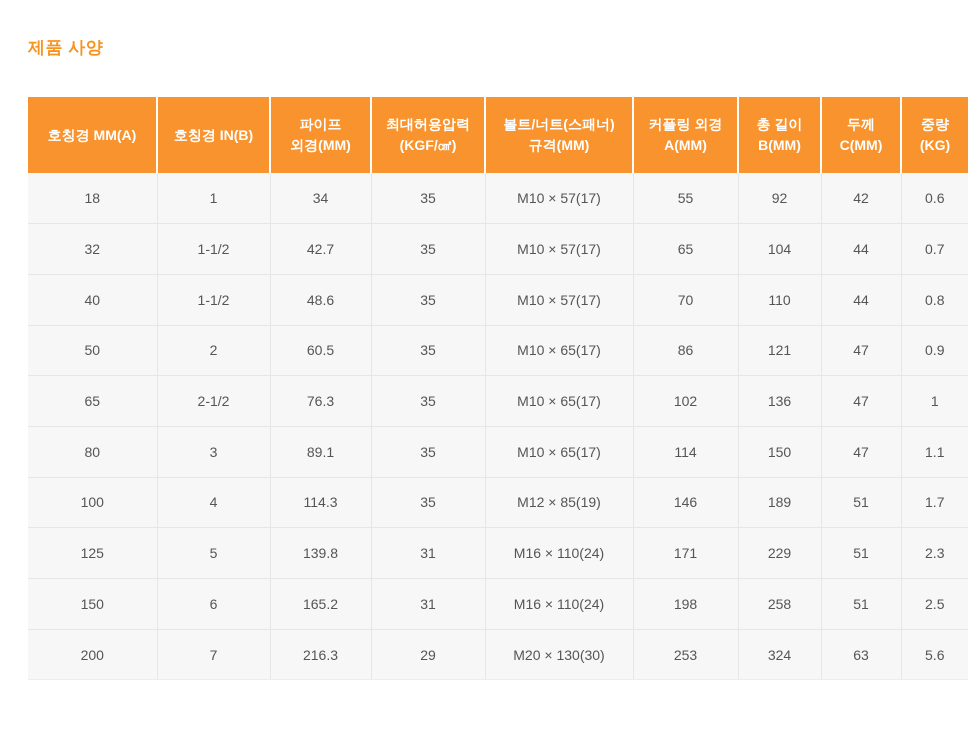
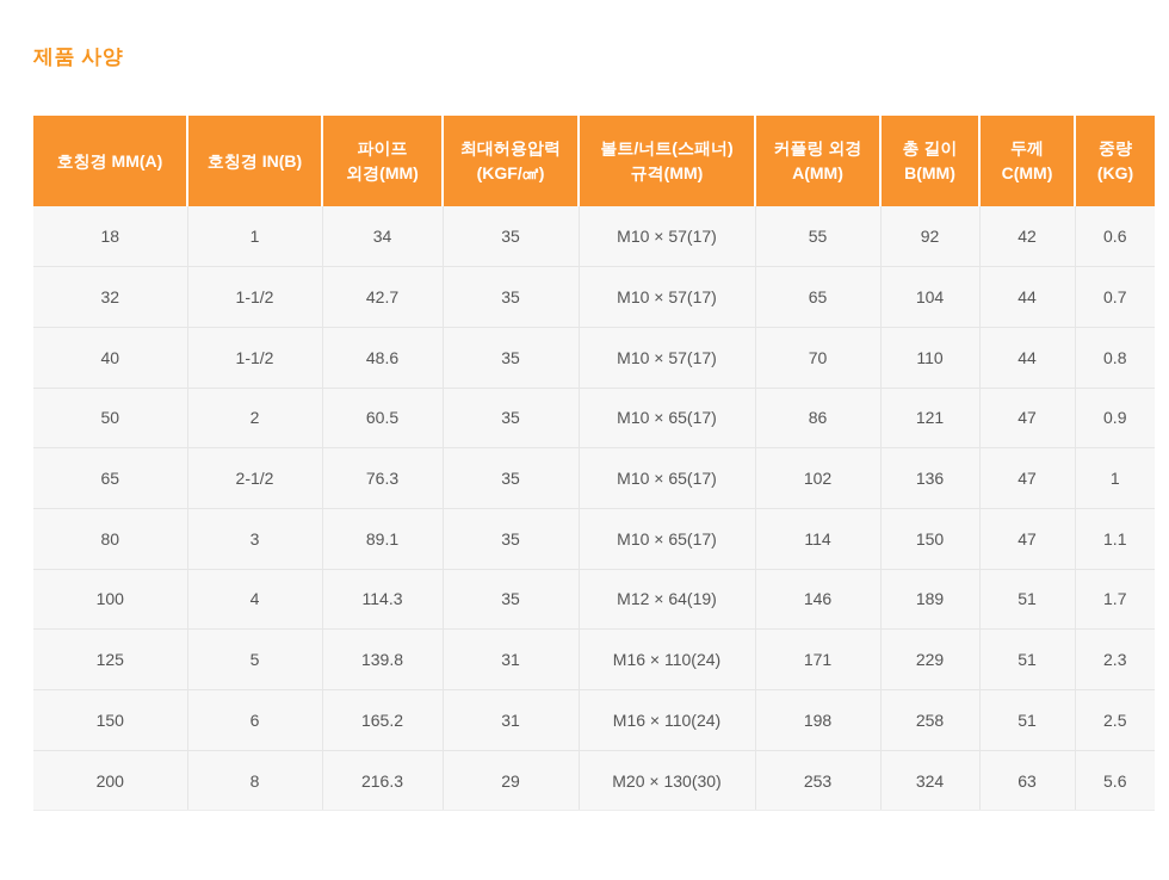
  제품 사양
  호칭경 MM(A)	호칭경 IN(B)	파이프외경(MM)	최대허용압력(KGF/㎠)	볼트/너트(스패너)규격(MM)	커플링 외경A(MM)	총 길이B(MM)	두께C(MM)	중량(KG)
  18	1	34	35	M10 × 57(17)	55	92	42	0.6
  32	1-1/2	42.7	35	M10 × 57(17)	65	104	44	0.7
  40	1-1/2	48.6	35	M10 × 57(17)	70	110	44	0.8
  50	2	60.5	35	M10 × 65(17)	86	121	47	0.9
  65	2-1/2	76.3	35	M10 × 65(17)	102	136	47	1
  80	3	89.1	35	M10 × 65(17)	114	150	47	1.1
- 100	4	114.3	35	M12 × 85(19)	146	189	51	1.7
+ 100	4	114.3	35	M12 × 64(19)	146	189	51	1.7
  125	5	139.8	31	M16 × 110(24)	171	229	51	2.3
  150	6	165.2	31	M16 × 110(24)	198	258	51	2.5
- 200	7	216.3	29	M20 × 130(30)	253	324	63	5.6
+ 200	8	216.3	29	M20 × 130(30)	253	324	63	5.6
